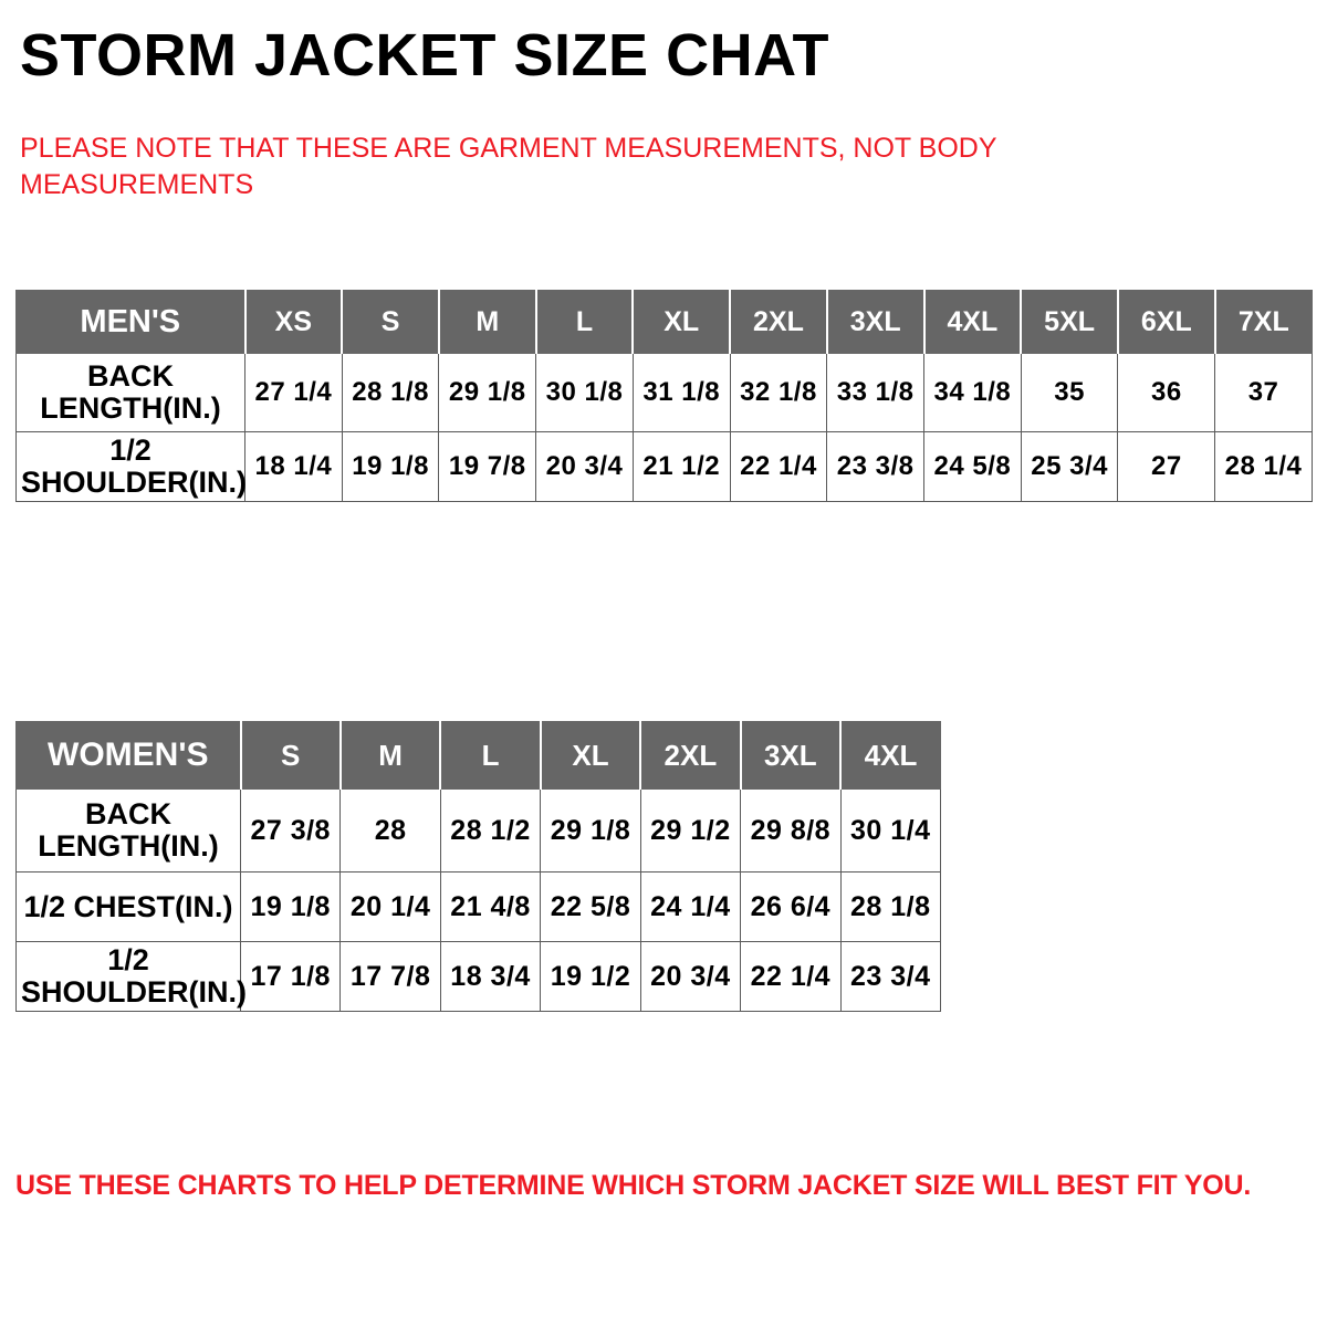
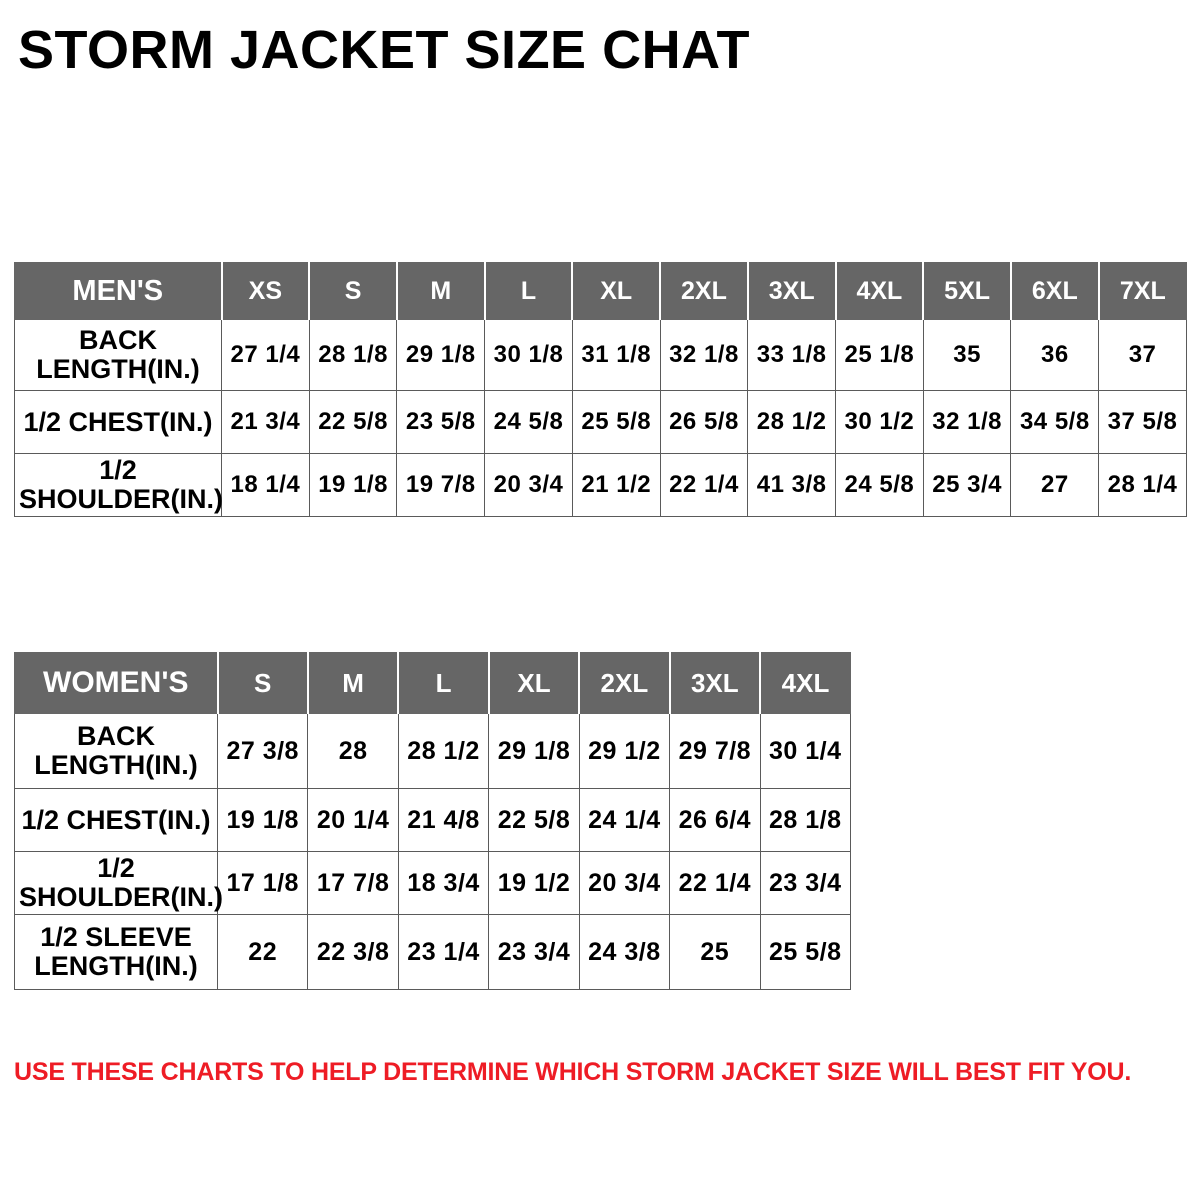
  STORM JACKET SIZE CHAT
- PLEASE NOTE THAT THESE ARE GARMENT MEASUREMENTS, NOT BODY MEASUREMENTS
  MEN'S	XS	S	M	L	XL	2XL	3XL	4XL	5XL	6XL	7XL
- BACKLENGTH(IN.)	27 1/4	28 1/8	29 1/8	30 1/8	31 1/8	32 1/8	33 1/8	34 1/8	35	36	37
+ BACKLENGTH(IN.)	27 1/4	28 1/8	29 1/8	30 1/8	31 1/8	32 1/8	33 1/8	25 1/8	35	36	37
+ 1/2 CHEST(IN.)	21 3/4	22 5/8	23 5/8	24 5/8	25 5/8	26 5/8	28 1/2	30 1/2	32 1/8	34 5/8	37 5/8
- 1/2 SHOULDER(IN.)	18 1/4	19 1/8	19 7/8	20 3/4	21 1/2	22 1/4	23 3/8	24 5/8	25 3/4	27	28 1/4
+ 1/2 SHOULDER(IN.)	18 1/4	19 1/8	19 7/8	20 3/4	21 1/2	22 1/4	41 3/8	24 5/8	25 3/4	27	28 1/4
  WOMEN'S	S	M	L	XL	2XL	3XL	4XL
- BACKLENGTH(IN.)	27 3/8	28	28 1/2	29 1/8	29 1/2	29 8/8	30 1/4
+ BACKLENGTH(IN.)	27 3/8	28	28 1/2	29 1/8	29 1/2	29 7/8	30 1/4
  1/2 CHEST(IN.)	19 1/8	20 1/4	21 4/8	22 5/8	24 1/4	26 6/4	28 1/8
  1/2 SHOULDER(IN.)	17 1/8	17 7/8	18 3/4	19 1/2	20 3/4	22 1/4	23 3/4
+ 1/2 SLEEVELENGTH(IN.)	22	22 3/8	23 1/4	23 3/4	24 3/8	25	25 5/8
  USE THESE CHARTS TO HELP DETERMINE WHICH STORM JACKET SIZE WILL BEST FIT YOU.
